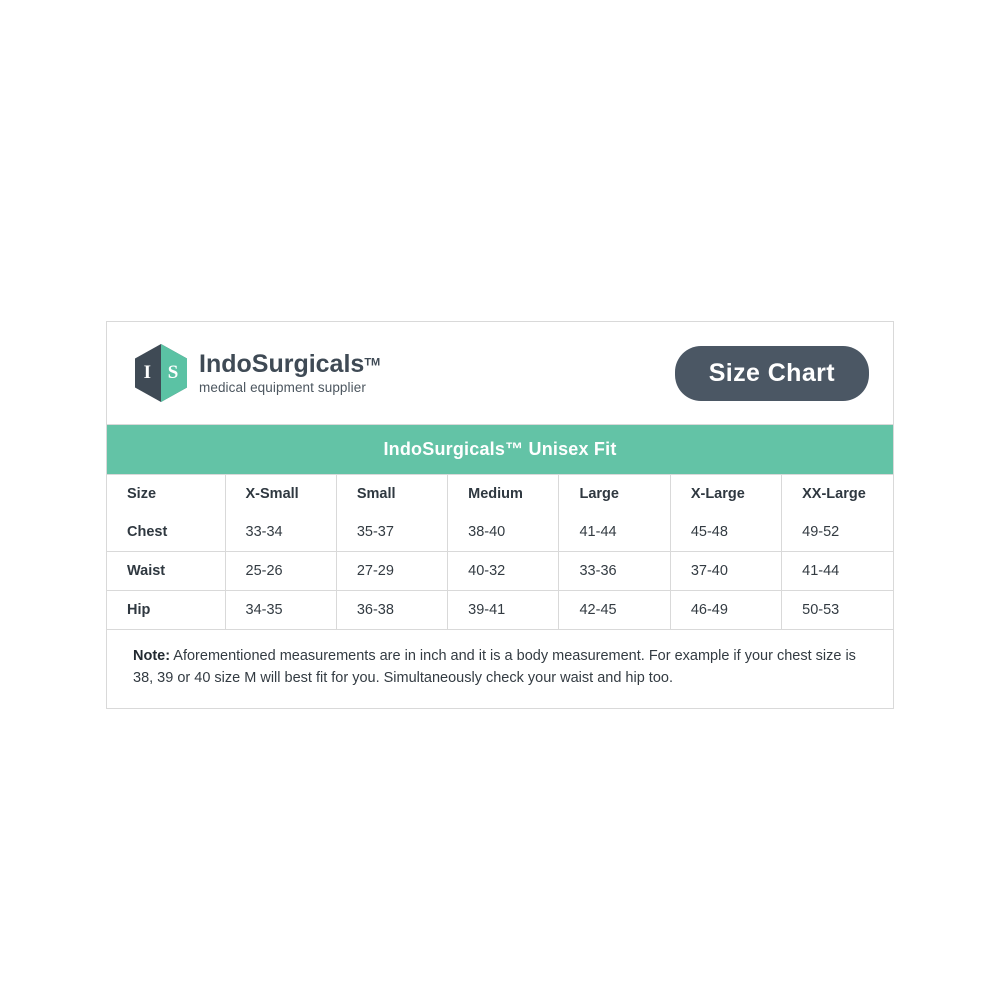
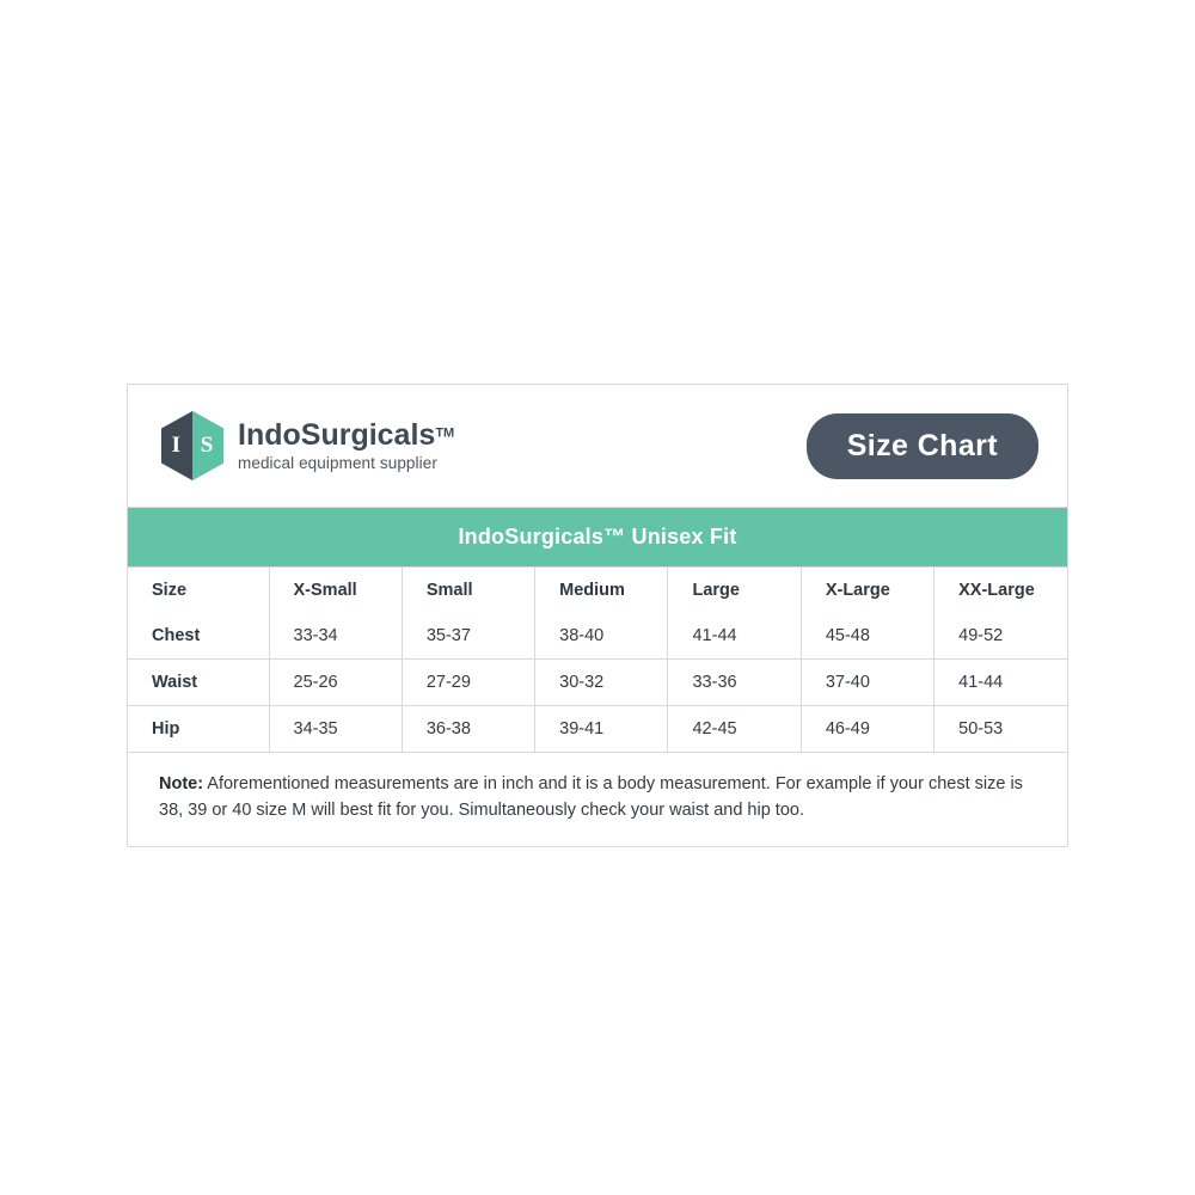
  I S
  IndoSurgicalsTM
  medical equipment supplier
  Size Chart
  IndoSurgicals™ Unisex Fit
  Size	X-Small	Small	Medium	Large	X-Large	XX-Large
  Chest	33-34	35-37	38-40	41-44	45-48	49-52
- Waist	25-26	27-29	40-32	33-36	37-40	41-44
+ Waist	25-26	27-29	30-32	33-36	37-40	41-44
  Hip	34-35	36-38	39-41	42-45	46-49	50-53
  Note: Aforementioned measurements are in inch and it is a body measurement. For example if your chest size is 38, 39 or 40 size M will best fit for you. Simultaneously check your waist and hip too.
